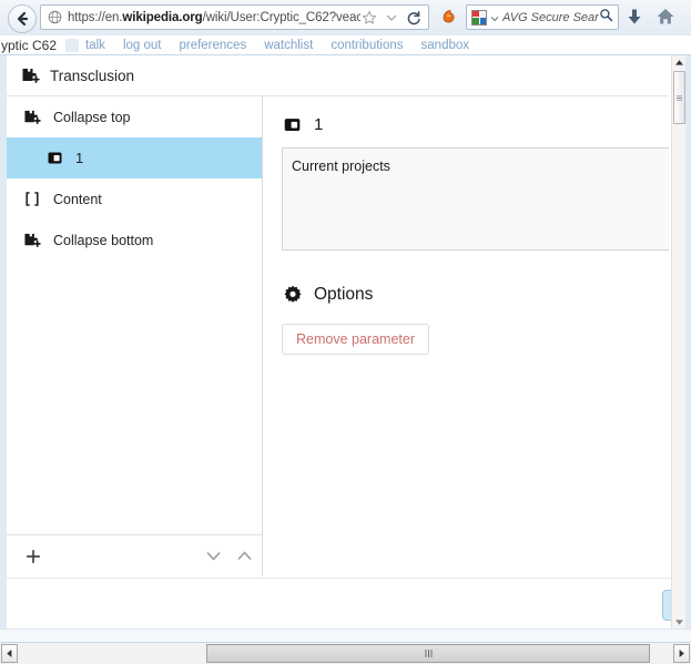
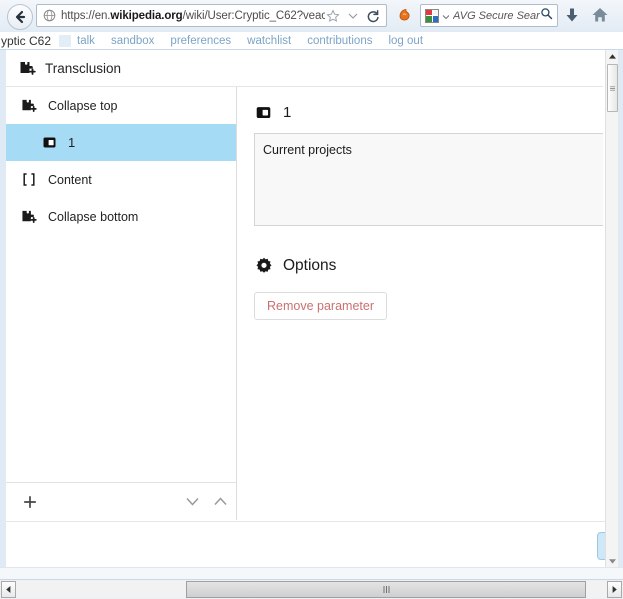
  https://en.wikipedia.org/wiki/User:Cryptic_C62?veac
  AVG Secure Sear
  yptic C62
  talk
- log out
+ sandbox
  preferences
  watchlist
  contributions
- sandbox
+ log out
  Transclusion
  Collapse top
  1
  Content
  Collapse bottom
  1
  Current projects
  Options
  Remove parameter
